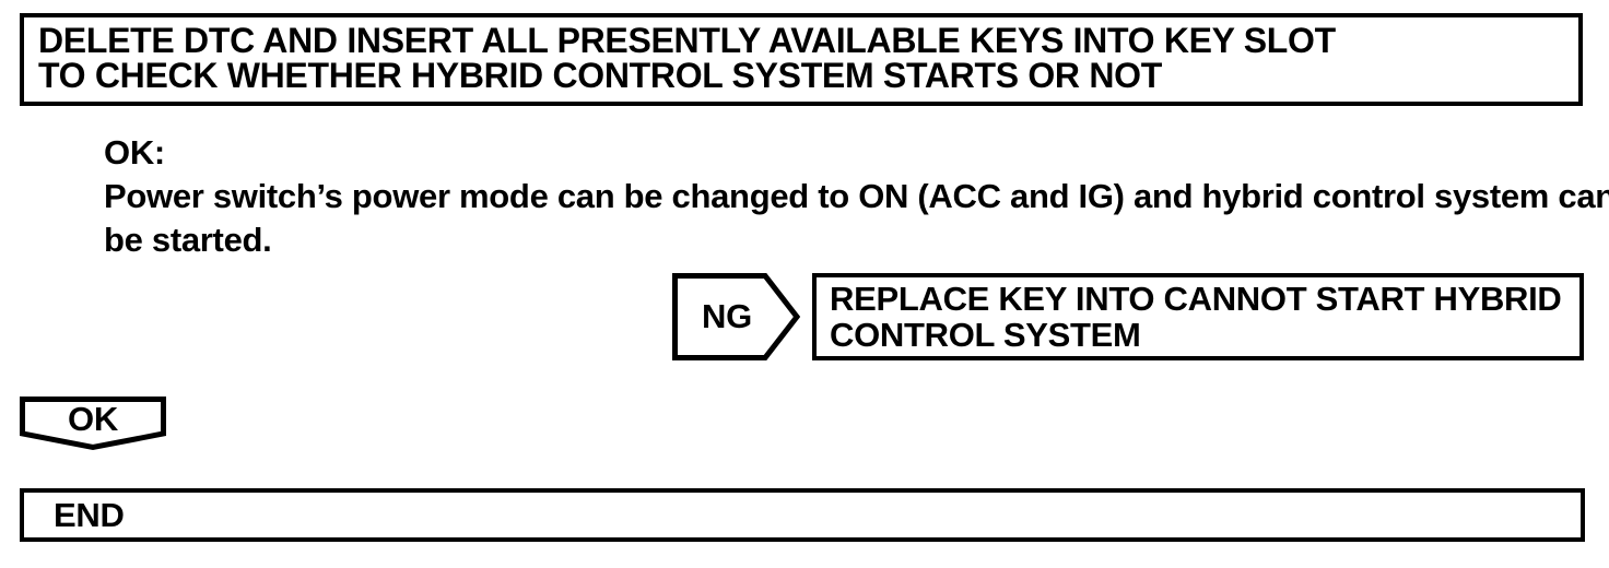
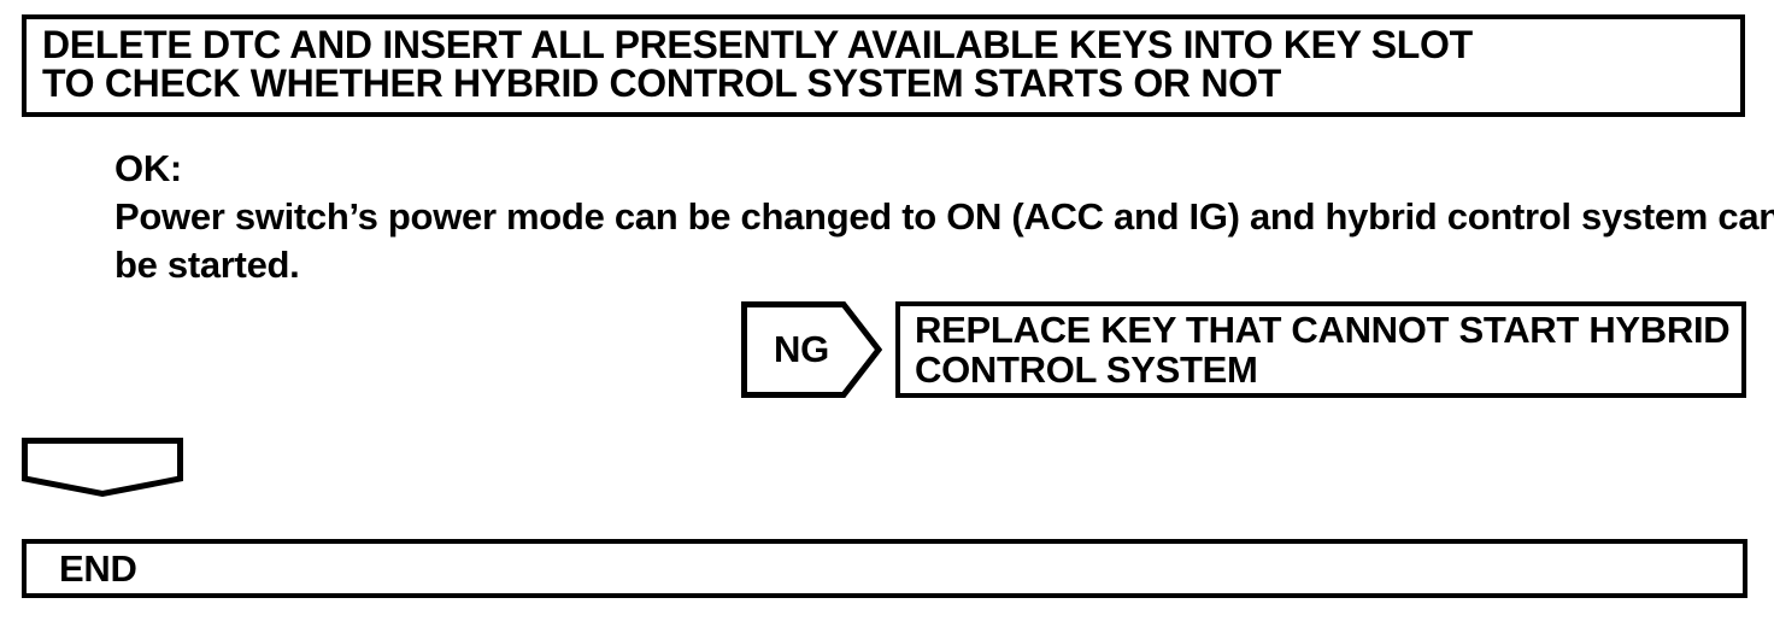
  DELETE DTC AND INSERT ALL PRESENTLY AVAILABLE KEYS INTO KEY SLOT
  TO CHECK WHETHER HYBRID CONTROL SYSTEM STARTS OR NOT
  OK:
  Power switch’s power mode can be changed to ON (ACC and IG) and hybrid control system can
  be started.
  NG
- REPLACE KEY INTO CANNOT START HYBRID
+ REPLACE KEY THAT CANNOT START HYBRID
  CONTROL SYSTEM
- OK
  END
